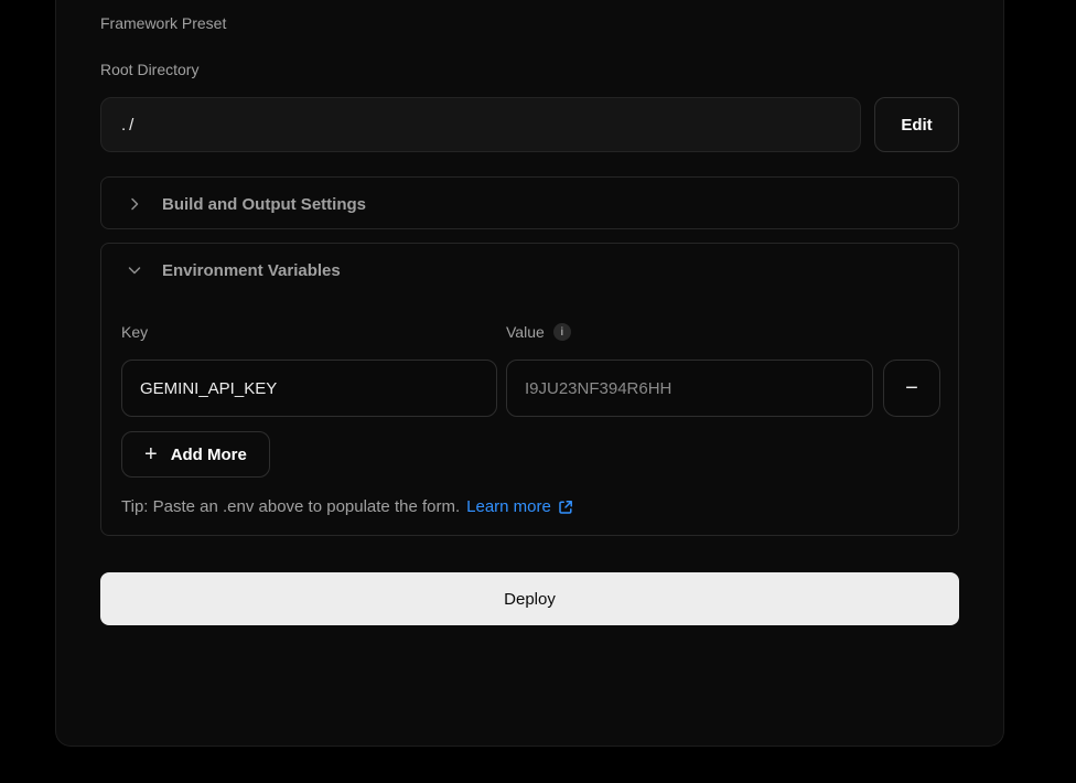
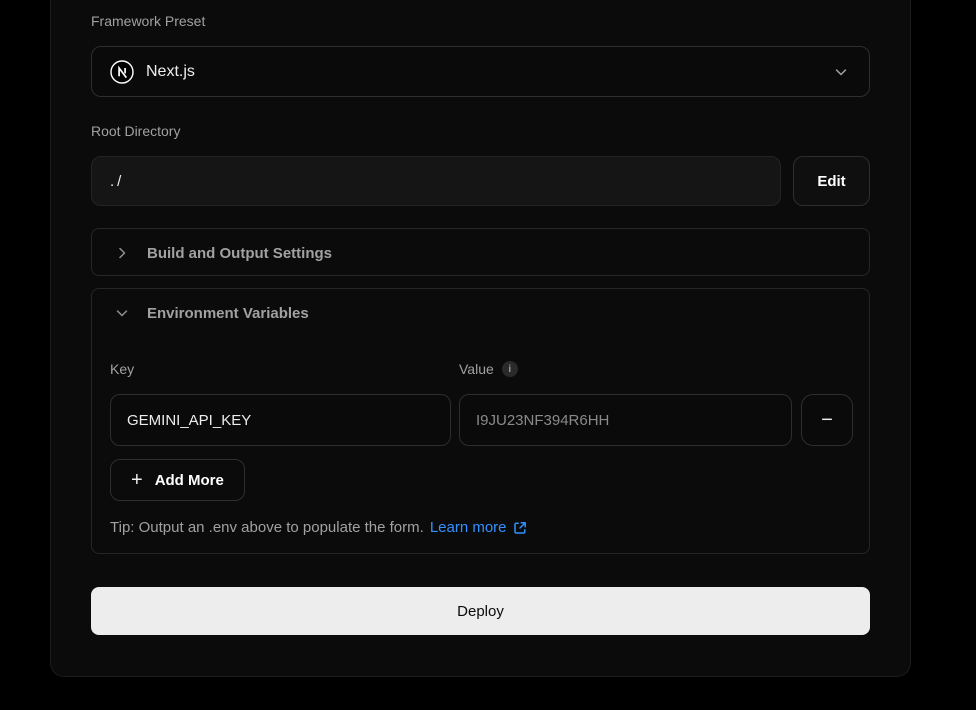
  Framework Preset
+ Next.js
  Root Directory
  ./
  Edit
  Build and Output Settings
  Environment Variables
  Key
  Value
  i
  GEMINI_API_KEY
  I9JU23NF394R6HH
  −
  +
  Add More
- Tip: Paste an .env above to populate the form.
+ Tip: Output an .env above to populate the form.
  Learn more
  Deploy
